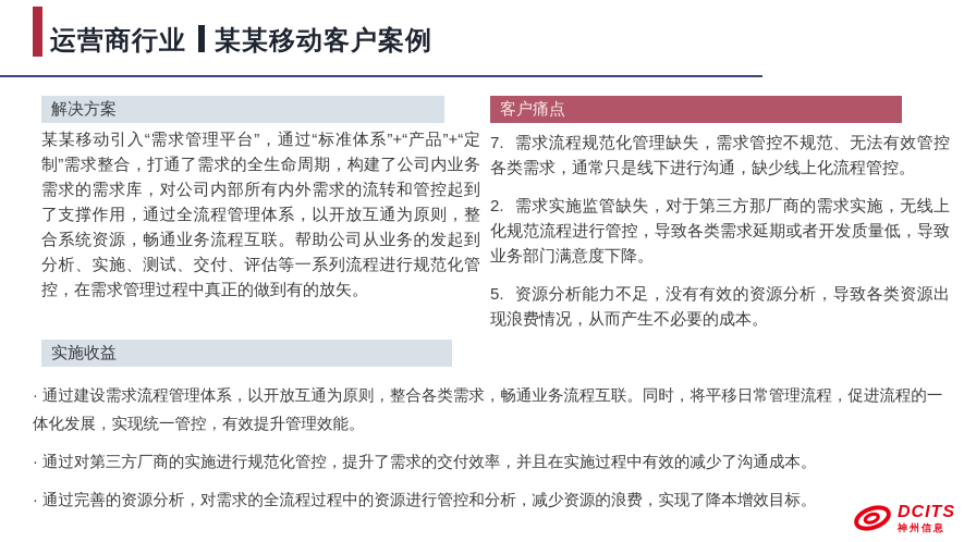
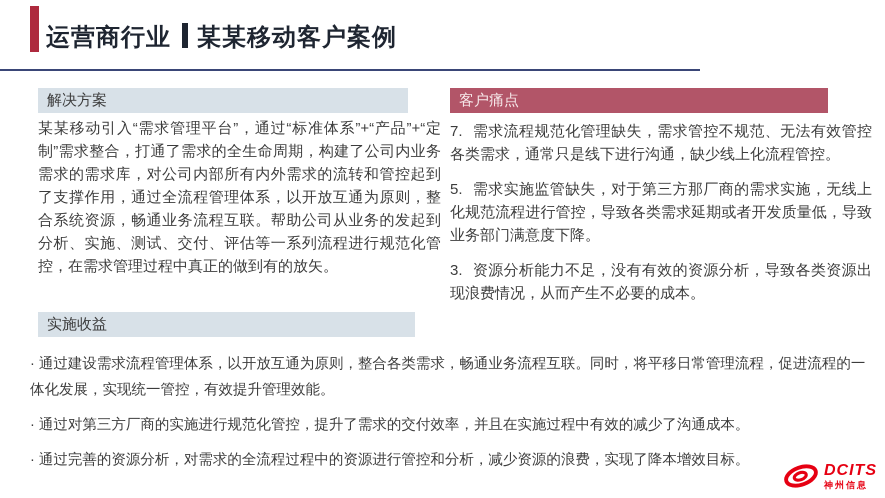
  运营商行业 某某移动客户案例
  解决方案
  某某移动引入“需求管理平台”，通过“标准体系”+“产品”+“定制”需求整合，打通了需求的全生命周期，构建了公司内业务需求的需求库，对公司内部所有内外需求的流转和管控起到了支撑作用，通过全流程管理体系，以开放互通为原则，整合系统资源，畅通业务流程互联。帮助公司从业务的发起到分析、实施、测试、交付、评估等一系列流程进行规范化管控，在需求管理过程中真正的做到有的放矢。
  客户痛点
  7. 需求流程规范化管理缺失，需求管控不规范、无法有效管控各类需求，通常只是线下进行沟通，缺少线上化流程管控。
- 2. 需求实施监管缺失，对于第三方那厂商的需求实施，无线上化规范流程进行管控，导致各类需求延期或者开发质量低，导致业务部门满意度下降。
+ 5. 需求实施监管缺失，对于第三方那厂商的需求实施，无线上化规范流程进行管控，导致各类需求延期或者开发质量低，导致业务部门满意度下降。
- 5. 资源分析能力不足，没有有效的资源分析，导致各类资源出现浪费情况，从而产生不必要的成本。
+ 3. 资源分析能力不足，没有有效的资源分析，导致各类资源出现浪费情况，从而产生不必要的成本。
  实施收益
  · 通过建设需求流程管理体系，以开放互通为原则，整合各类需求，畅通业务流程互联。同时，将平移日常管理流程，促进流程的一体化发展，实现统一管控，有效提升管理效能。
  · 通过对第三方厂商的实施进行规范化管控，提升了需求的交付效率，并且在实施过程中有效的减少了沟通成本。
  · 通过完善的资源分析，对需求的全流程过程中的资源进行管控和分析，减少资源的浪费，实现了降本增效目标。
  DCITS
  神州信息
